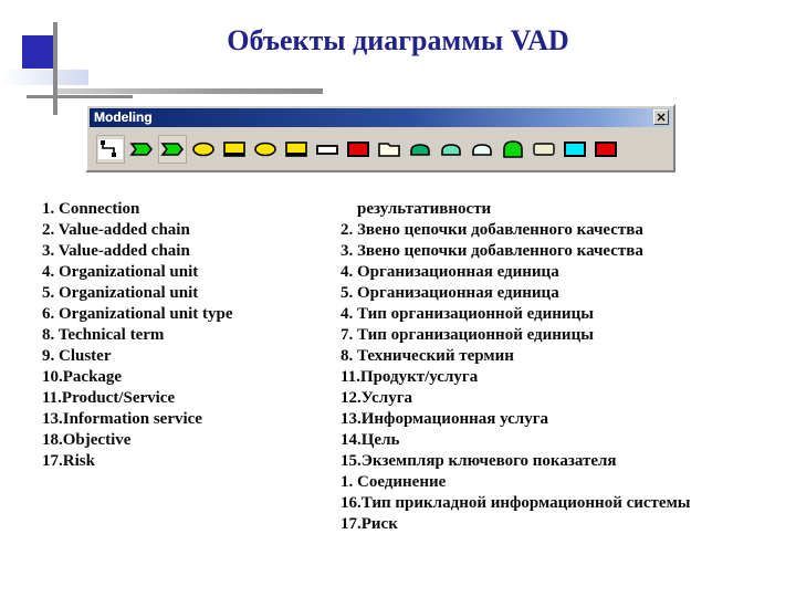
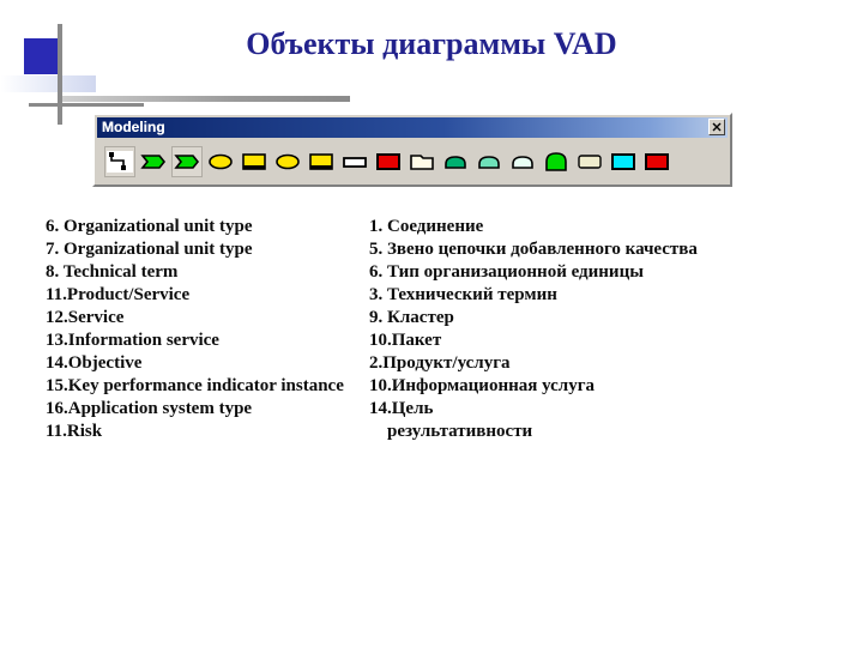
  Объекты диаграммы VAD
  Modeling
- 1. Connection
- 2. Value-added chain
- 3. Value-added chain
- 4. Organizational unit
- 5. Organizational unit
  6. Organizational unit type
+ 7. Organizational unit type
  8. Technical term
- 9. Cluster
- 10.Package
  11.Product/Service
+ 12.Service
  13.Information service
- 18.Objective
+ 14.Objective
+ 15.Key performance indicator instance
+ 16.Application system type
- 17.Risk
+ 11.Risk
- результативности
+ 1. Соединение
- 2. Звено цепочки добавленного качества
+ 5. Звено цепочки добавленного качества
- 3. Звено цепочки добавленного качества
- 4. Организационная единица
- 5. Организационная единица
- 4. Тип организационной единицы
+ 6. Тип организационной единицы
- 7. Тип организационной единицы
- 8. Технический термин
+ 3. Технический термин
+ 9. Кластер
+ 10.Пакет
- 11.Продукт/услуга
+ 2.Продукт/услуга
- 12.Услуга
- 13.Информационная услуга
+ 10.Информационная услуга
  14.Цель
- 15.Экземпляр ключевого показателя
- 1. Соединение
+ результативности
- 16.Тип прикладной информационной системы
- 17.Риск
